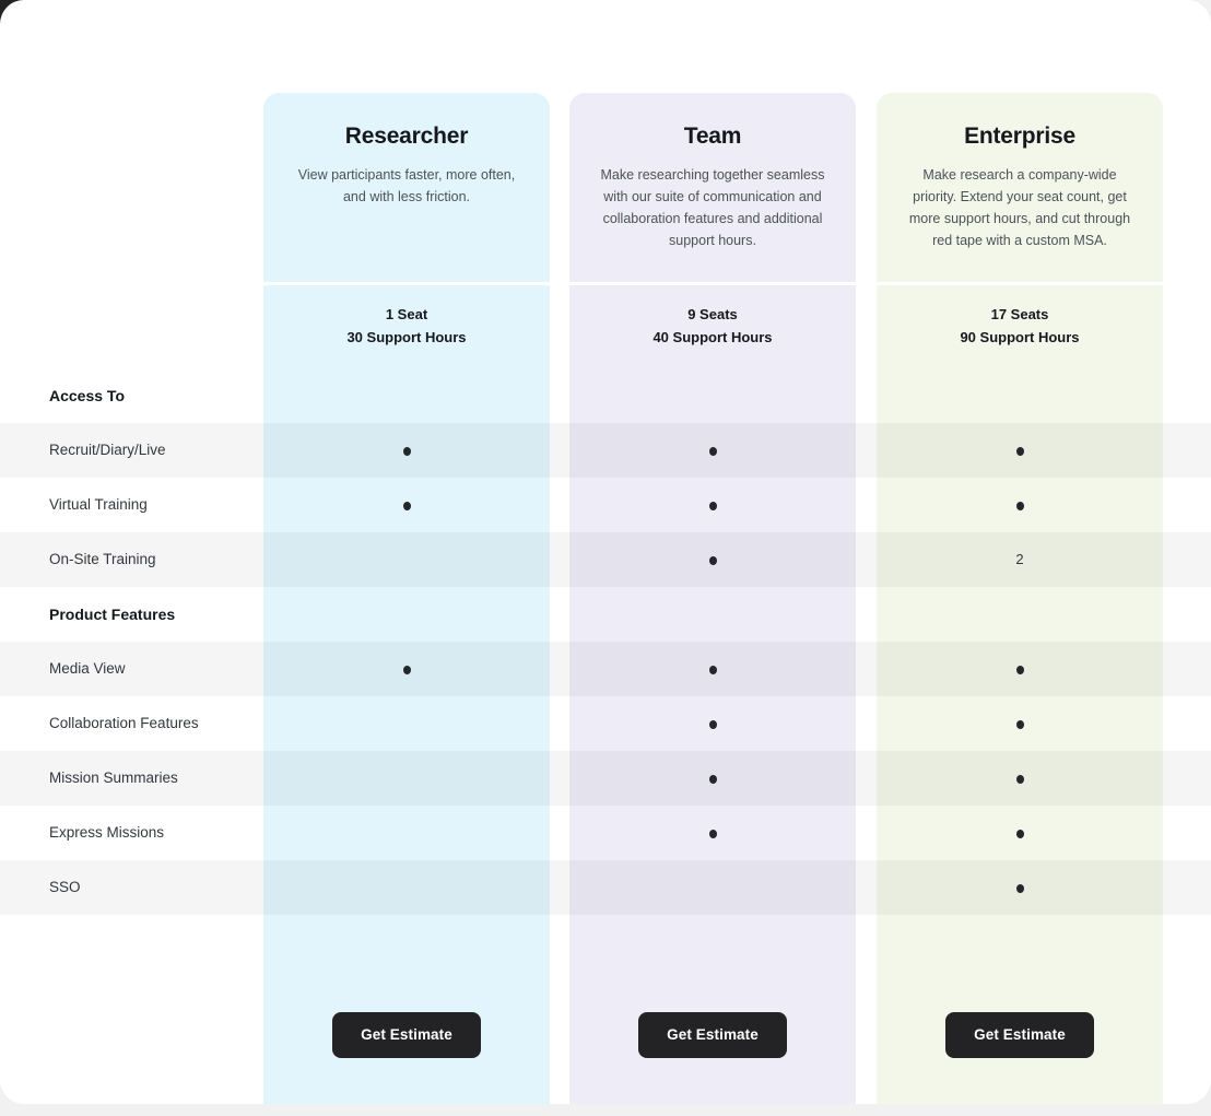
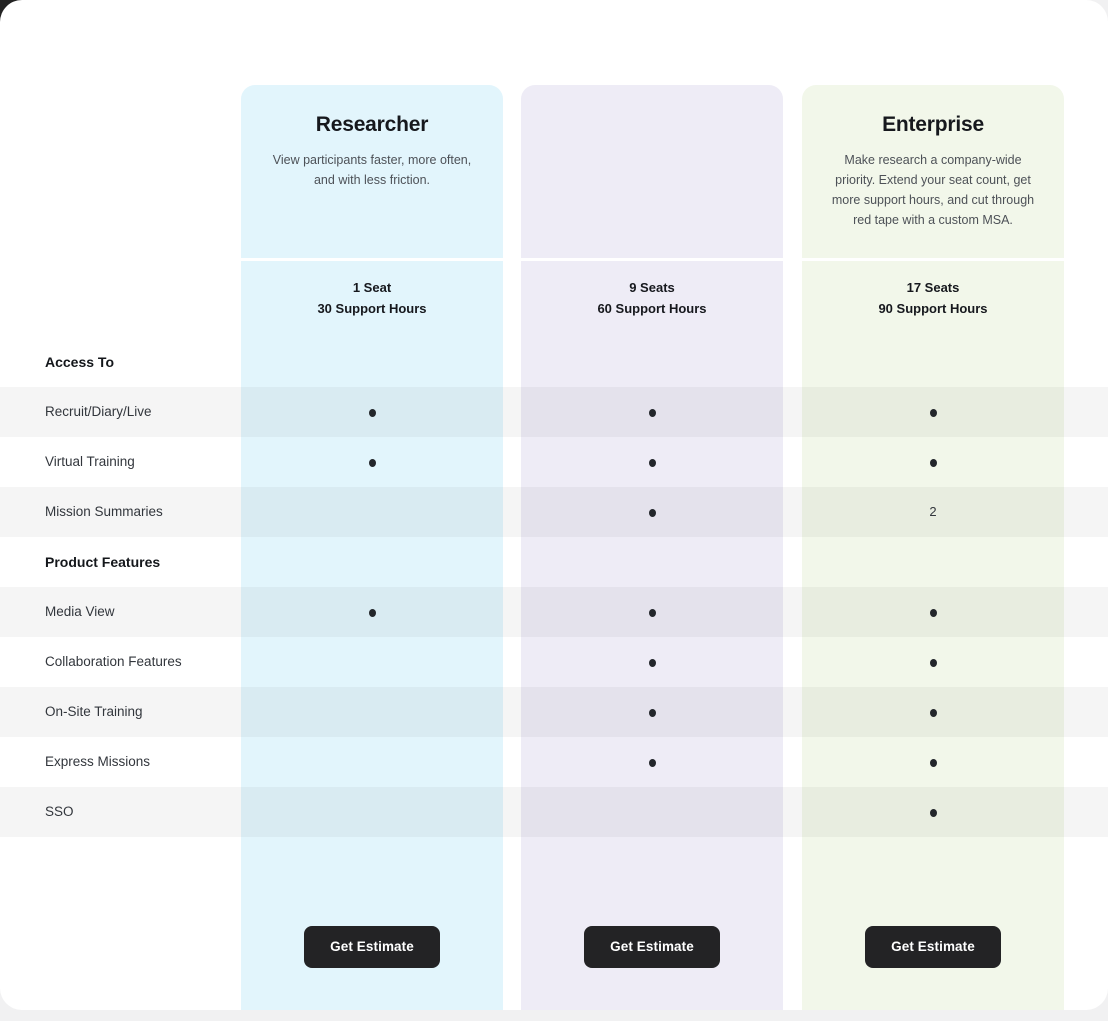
  Researcher
  View participants faster, more often, and with less friction.
- Team
- Make researching together seamless with our suite of communication and collaboration features and additional support hours.
  Enterprise
  Make research a company-wide priority. Extend your seat count, get more support hours, and cut through red tape with a custom MSA.
  1 Seat
  30 Support Hours
  9 Seats
- 40 Support Hours
+ 60 Support Hours
  17 Seats
  90 Support Hours
  Access To
  Recruit/Diary/Live
  Virtual Training
- On-Site Training
+ Mission Summaries
  2
  Product Features
  Media View
  Collaboration Features
- Mission Summaries
+ On-Site Training
  Express Missions
  SSO
  Get Estimate
  Get Estimate
  Get Estimate
